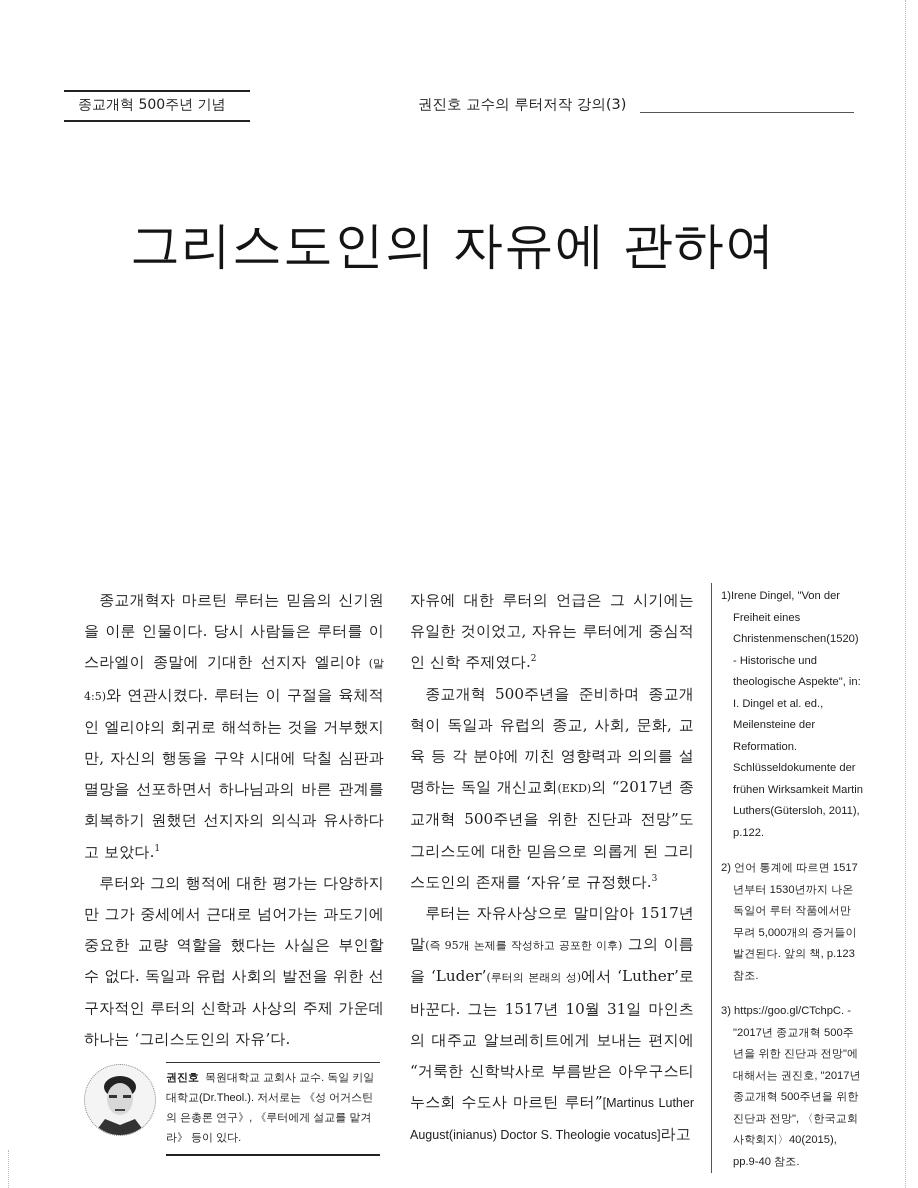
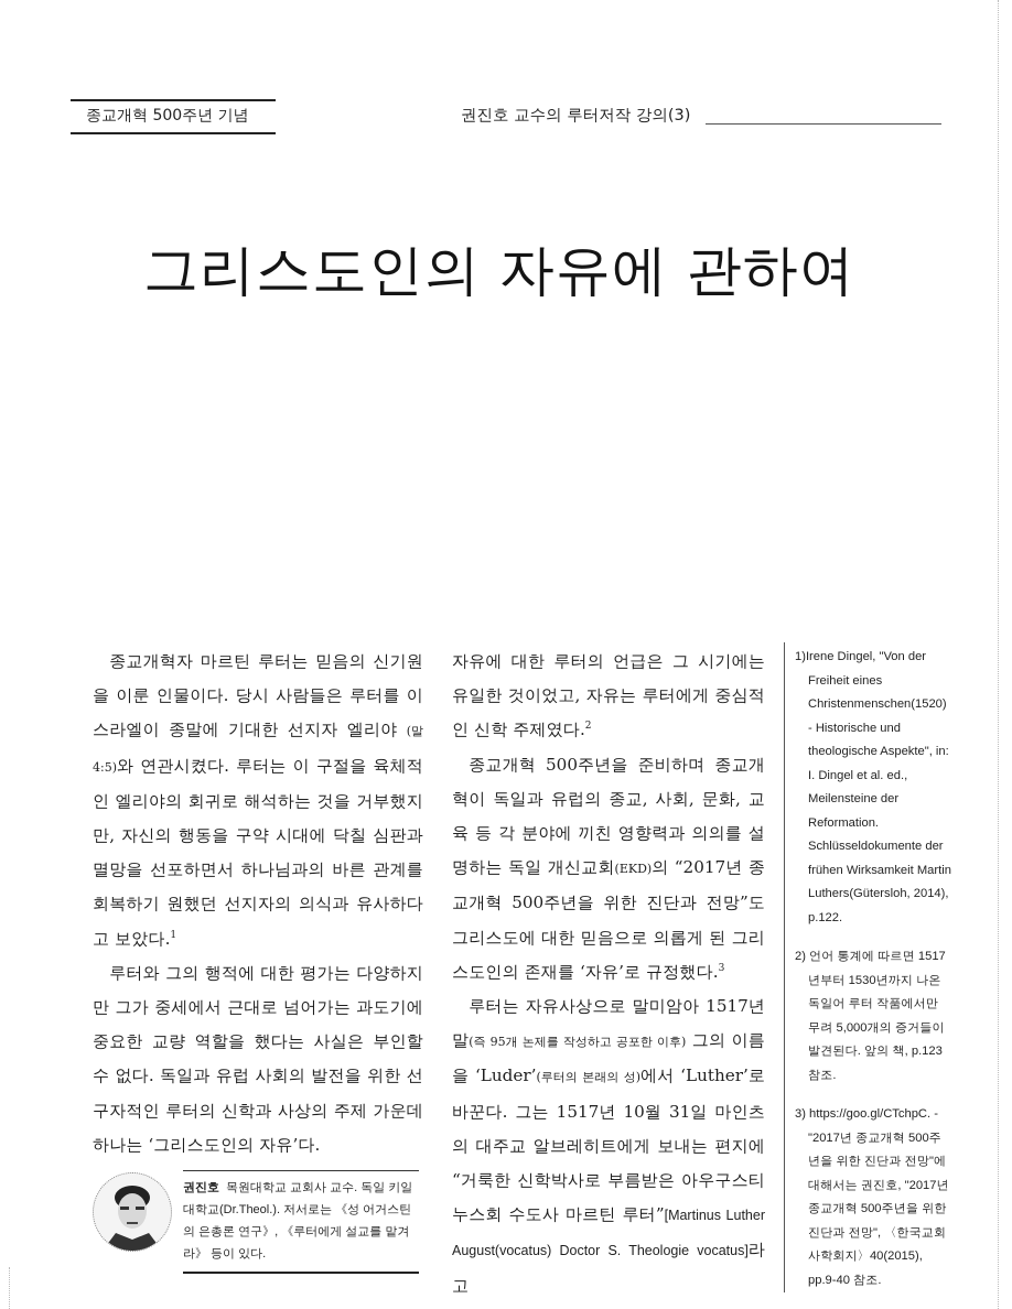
  종교개혁 500주년 기념
  권진호 교수의 루터저작 강의(3)
  그리스도인의 자유에 관하여
  종교개혁자 마르틴 루터는 믿음의 신기원을 이룬 인물이다. 당시 사람들은 루터를 이스라엘이 종말에 기대한 선지자 엘리야 (말 4:5)와 연관시켰다. 루터는 이 구절을 육체적인 엘리야의 회귀로 해석하는 것을 거부했지만, 자신의 행동을 구약 시대에 닥칠 심판과 멸망을 선포하면서 하나님과의 바른 관계를 회복하기 원했던 선지자의 의식과 유사하다고 보았다.1
  루터와 그의 행적에 대한 평가는 다양하지만 그가 중세에서 근대로 넘어가는 과도기에 중요한 교량 역할을 했다는 사실은 부인할 수 없다. 독일과 유럽 사회의 발전을 위한 선구자적인 루터의 신학과 사상의 주제 가운데 하나는 ‘그리스도인의 자유’다.
  자유에 대한 루터의 언급은 그 시기에는 유일한 것이었고, 자유는 루터에게 중심적인 신학 주제였다.2
  종교개혁 500주년을 준비하며 종교개혁이 독일과 유럽의 종교, 사회, 문화, 교육 등 각 분야에 끼친 영향력과 의의를 설명하는 독일 개신교회(EKD)의 “2017년 종교개혁 500주년을 위한 진단과 전망”도 그리스도에 대한 믿음으로 의롭게 된 그리스도인의 존재를 ‘자유’로 규정했다.3
- 루터는 자유사상으로 말미암아 1517년 말(즉 95개 논제를 작성하고 공포한 이후) 그의 이름을 ‘Luder’(루터의 본래의 성)에서 ‘Luther’로 바꾼다. 그는 1517년 10월 31일 마인츠의 대주교 알브레히트에게 보내는 편지에 “거룩한 신학박사로 부름받은 아우구스티누스회 수도사 마르틴 루터”[Martinus Luther August(inianus) Doctor S. Theologie vocatus]라고
+ 루터는 자유사상으로 말미암아 1517년 말(즉 95개 논제를 작성하고 공포한 이후) 그의 이름을 ‘Luder’(루터의 본래의 성)에서 ‘Luther’로 바꾼다. 그는 1517년 10월 31일 마인츠의 대주교 알브레히트에게 보내는 편지에 “거룩한 신학박사로 부름받은 아우구스티누스회 수도사 마르틴 루터”[Martinus Luther August(vocatus) Doctor S. Theologie vocatus]라고
- 1)Irene Dingel, "Von der Freiheit eines Christenmenschen(1520) - Historische und theologische Aspekte", in: I. Dingel et al. ed., Meilensteine der Reformation. Schlüsseldokumente der frühen Wirksamkeit Martin Luthers(Gütersloh, 2011), p.122.
+ 1)Irene Dingel, "Von der Freiheit eines Christenmenschen(1520) - Historische und theologische Aspekte", in: I. Dingel et al. ed., Meilensteine der Reformation. Schlüsseldokumente der frühen Wirksamkeit Martin Luthers(Gütersloh, 2014), p.122.
  2) 언어 통계에 따르면 1517년부터 1530년까지 나온 독일어 루터 작품에서만 무려 5,000개의 증거들이 발견된다. 앞의 책, p.123 참조.
  3) https://goo.gl/CTchpC. - "2017년 종교개혁 500주년을 위한 진단과 전망"에 대해서는 권진호, "2017년 종교개혁 500주년을 위한 진단과 전망", 〈한국교회사학회지〉40(2015), pp.9-40 참조.
  권진호 목원대학교 교회사 교수. 독일 키일대학교(Dr.Theol.). 저서로는 《성 어거스틴의 은총론 연구》, 《루터에게 설교를 맡겨라》 등이 있다.
